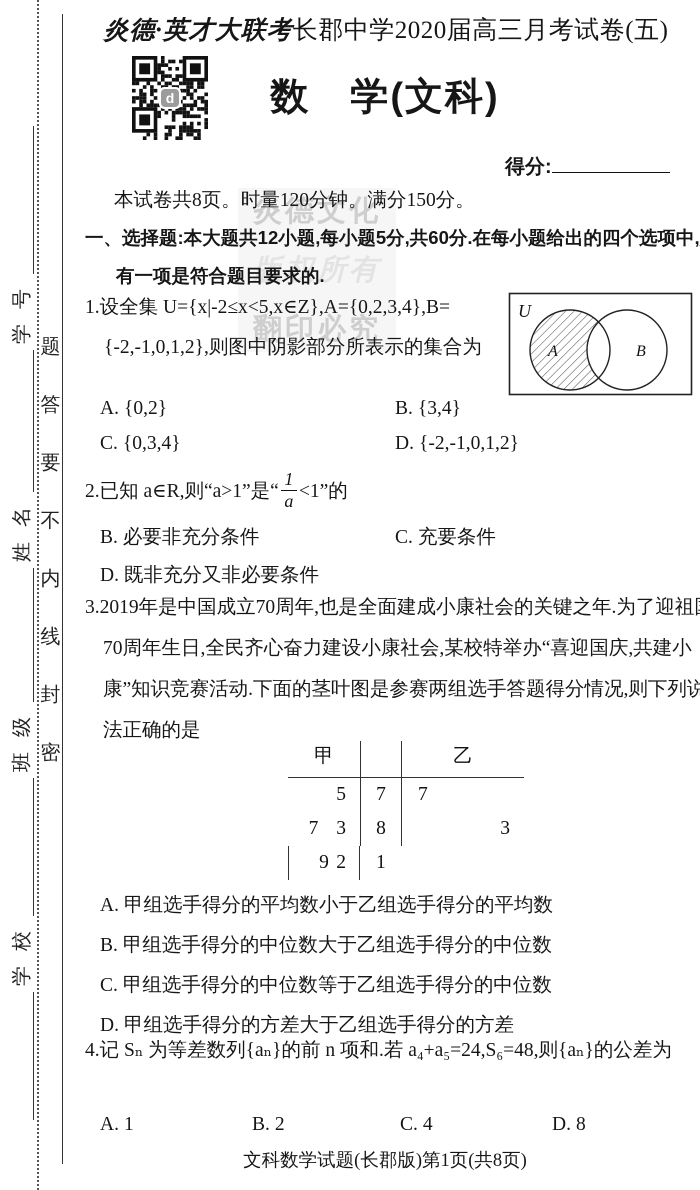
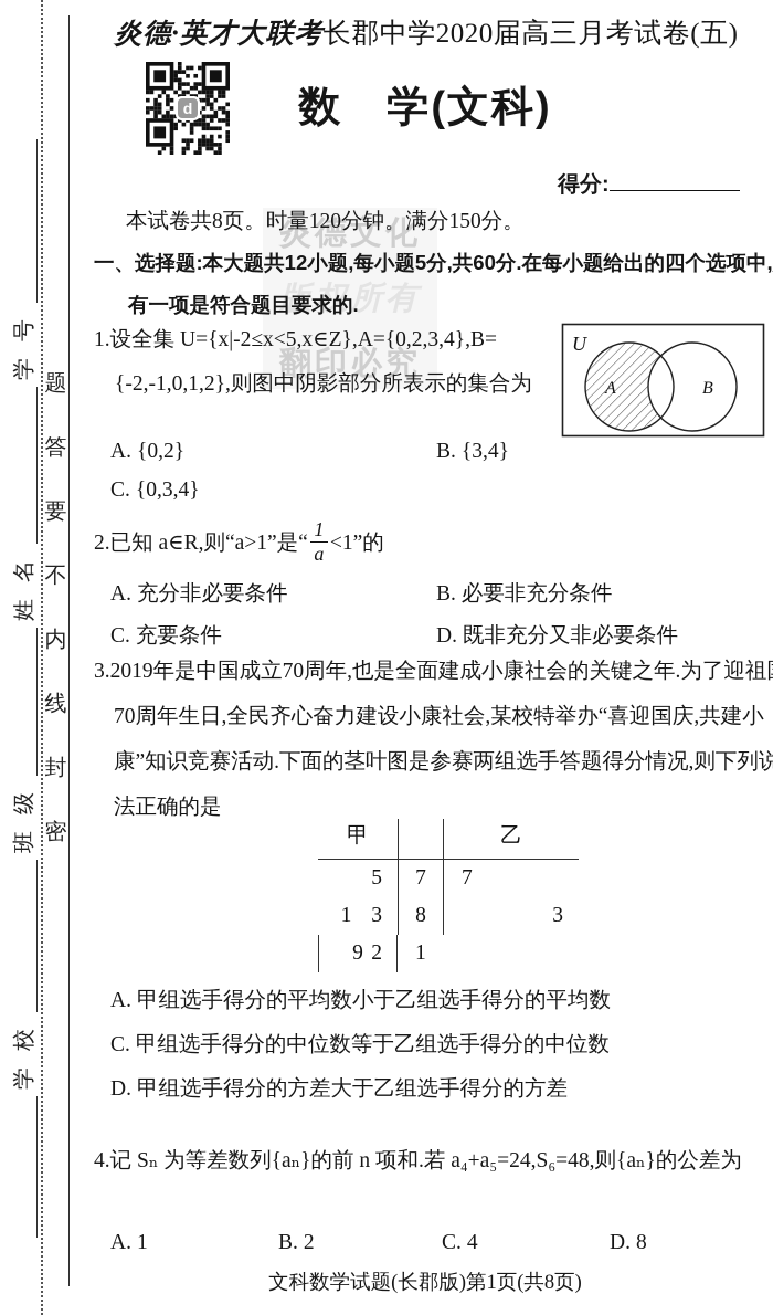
  炎德文化
  版权所有
  翻印必究
  题答要不内线封密
  炎德·英才大联考长郡中学2020届高三月考试卷(五)
  d
  数 学(文科)
  得分:
  本试卷共8页。时量120分钟。满分150分。
  一、选择题:本大题共12小题,每小题5分,共60分.在每小题给出的四个选项中,有一项是符合题目要求的.
  1.设全集 U={x|-2≤x<5,x∈Z},A={0,2,3,4},B={-2,-1,0,1,2},则图中阴影部分所表示的集合为
  U
  A
  B
  A. {0,2}
  B. {3,4}
  C. {0,3,4}
- D. {-2,-1,0,1,2}
  2.已知 a∈R,则“a>1”是“
  1
  a
  <1”的
+ A. 充分非必要条件
  B. 必要非充分条件
  C. 充要条件
  D. 既非充分又非必要条件
  3.2019年是中国成立70周年,也是全面建成小康社会的关键之年.为了迎祖70周年生日,全民齐心奋力建设小康社会,某校特举办“喜迎国庆,共建小康”知识竞赛活动.下面的茎叶图是参赛两组选手答题得分情况,则下列说法正确的是
  甲
  乙
  5
  7
  7
- 7 3 2
+ 1 3 2
  8
  3
  9
  1
  A. 甲组选手得分的平均数小于乙组选手得分的平均数
- B. 甲组选手得分的中位数大于乙组选手得分的中位数
  C. 甲组选手得分的中位数等于乙组选手得分的中位数
  D. 甲组选手得分的方差大于乙组选手得分的方差
  4.记 Sₙ 为等差数列{aₙ}的前 n 项和.若 a₄+a₅=24,S₆=48,则{aₙ}的公差为
  A. 1
  B. 2
  C. 4
  D. 8
  文科数学试题(长郡版)第1页(共8页)
